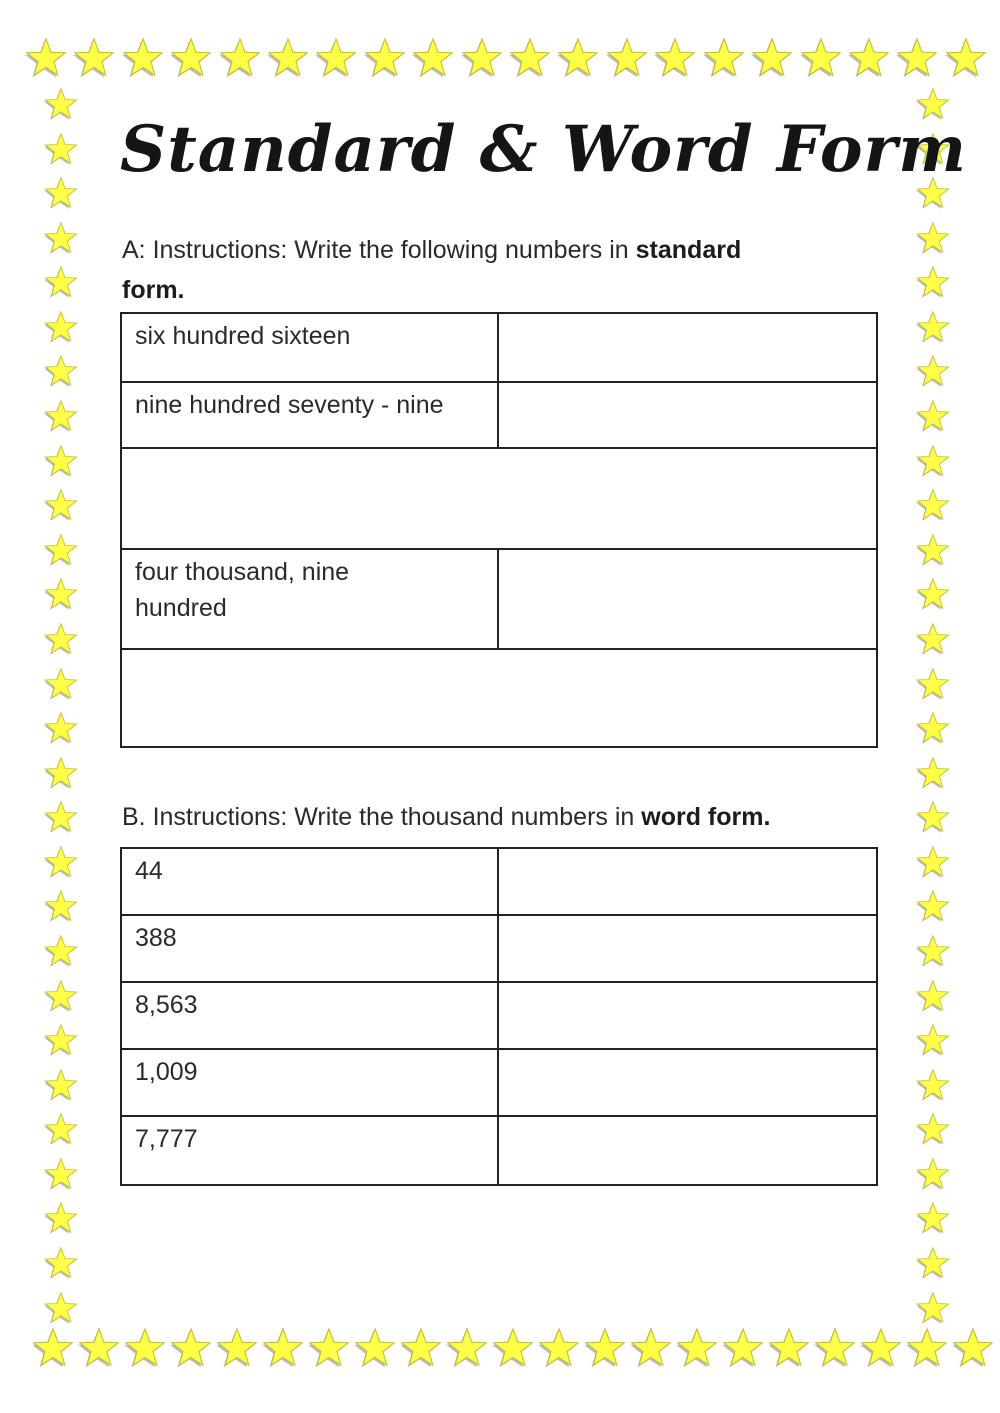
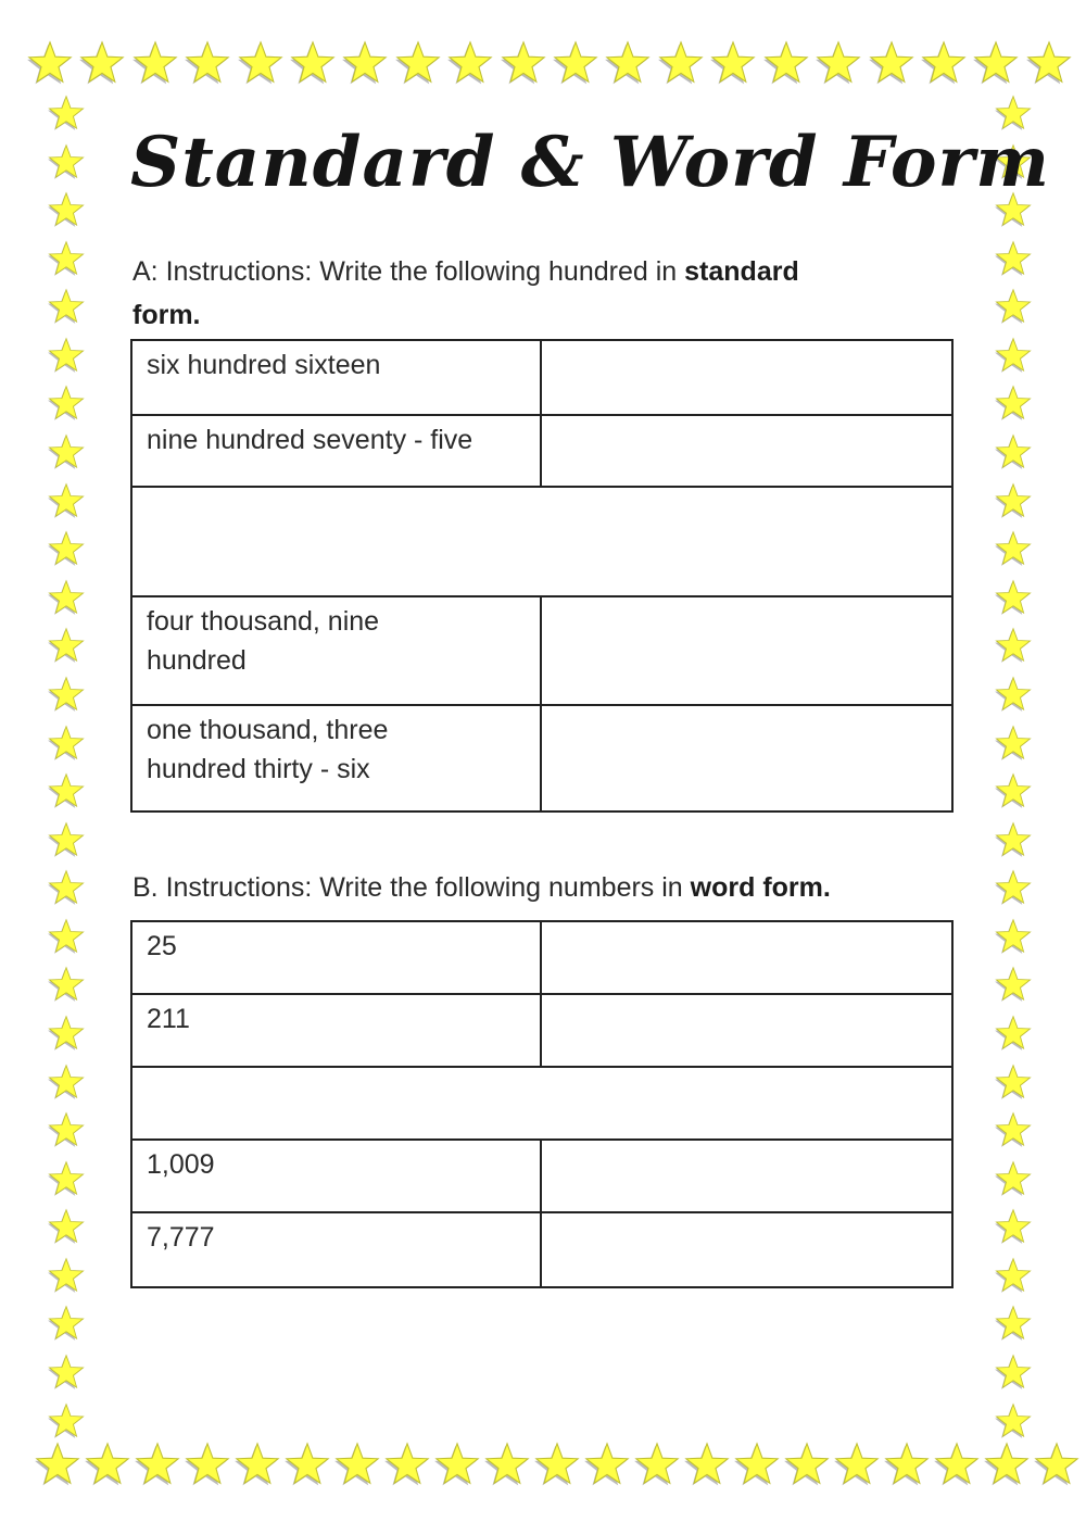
  Standard & Word Form
- A: Instructions: Write the following numbers in standard
+ A: Instructions: Write the following hundred in standard
  form.
  six hundred sixteen
- nine hundred seventy - nine
+ nine hundred seventy - five
  four thousand, nine
  hundred
+ one thousand, three
+ hundred thirty - six
- B. Instructions: Write the thousand numbers in word form.
+ B. Instructions: Write the following numbers in word form.
- 44
+ 25
- 388
+ 211
- 8,563
  1,009
  7,777
